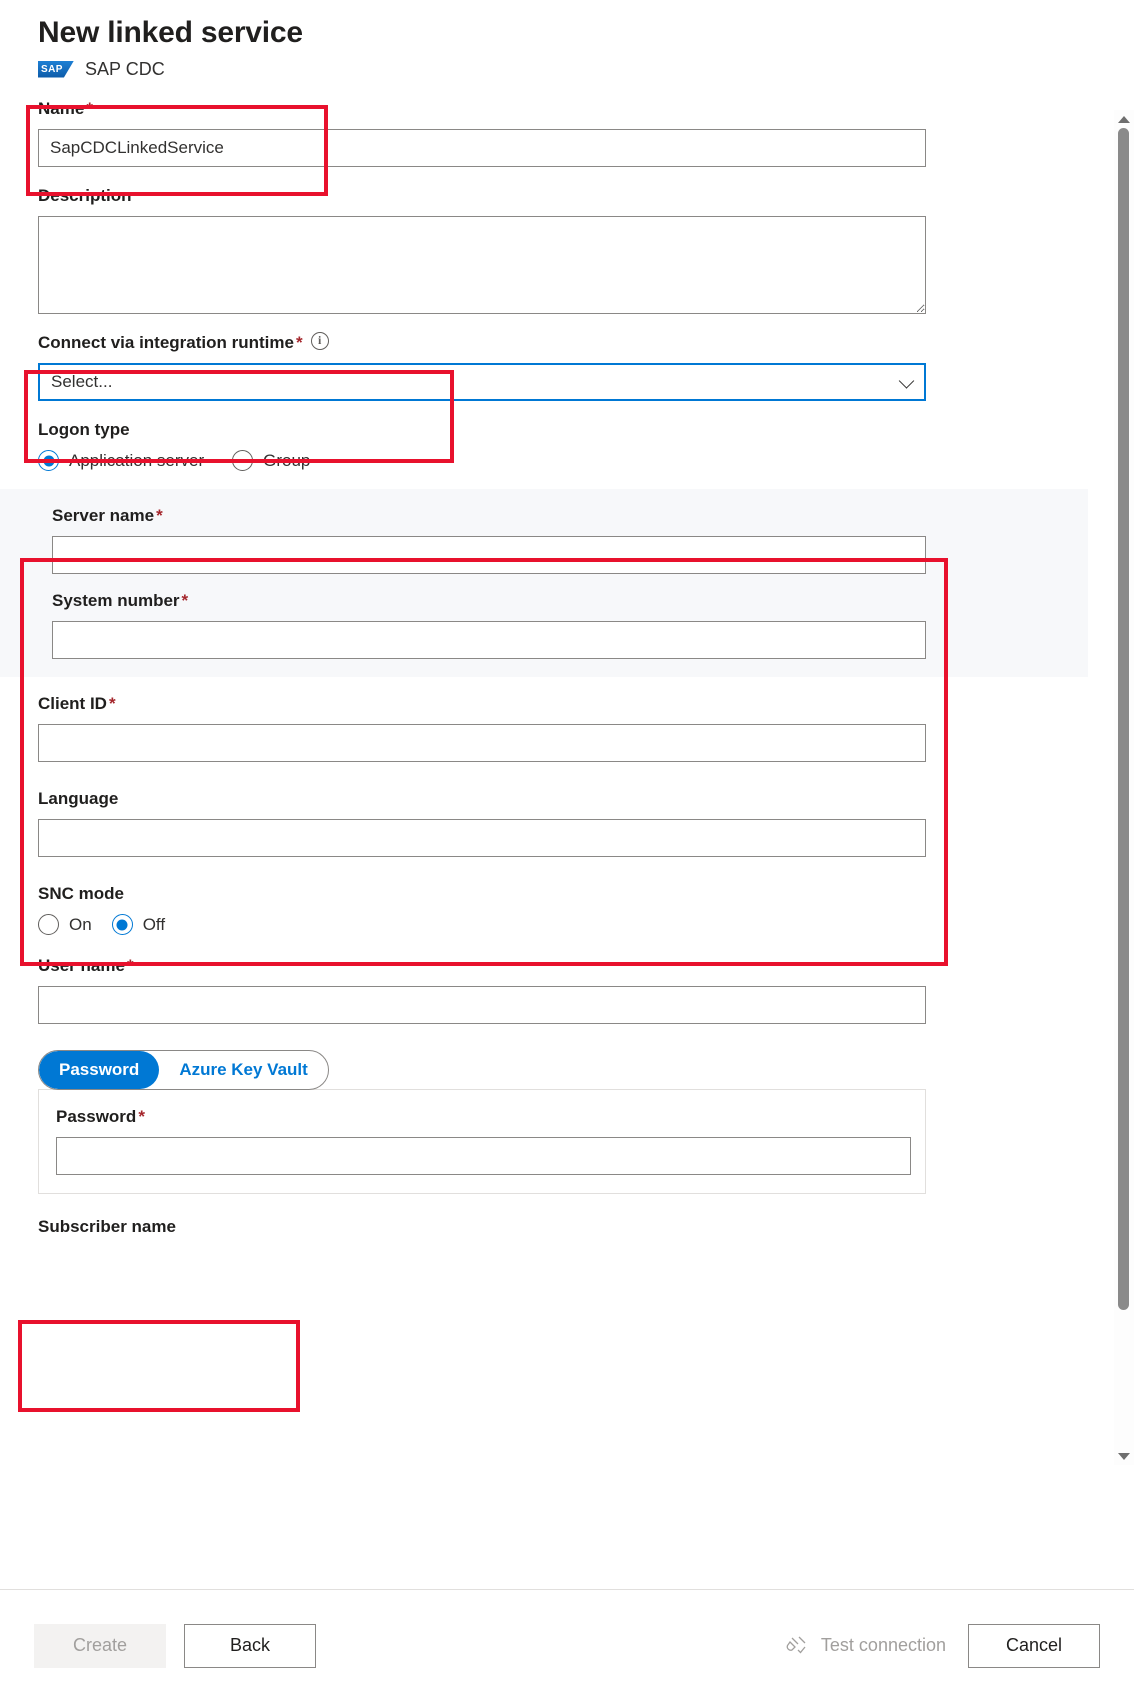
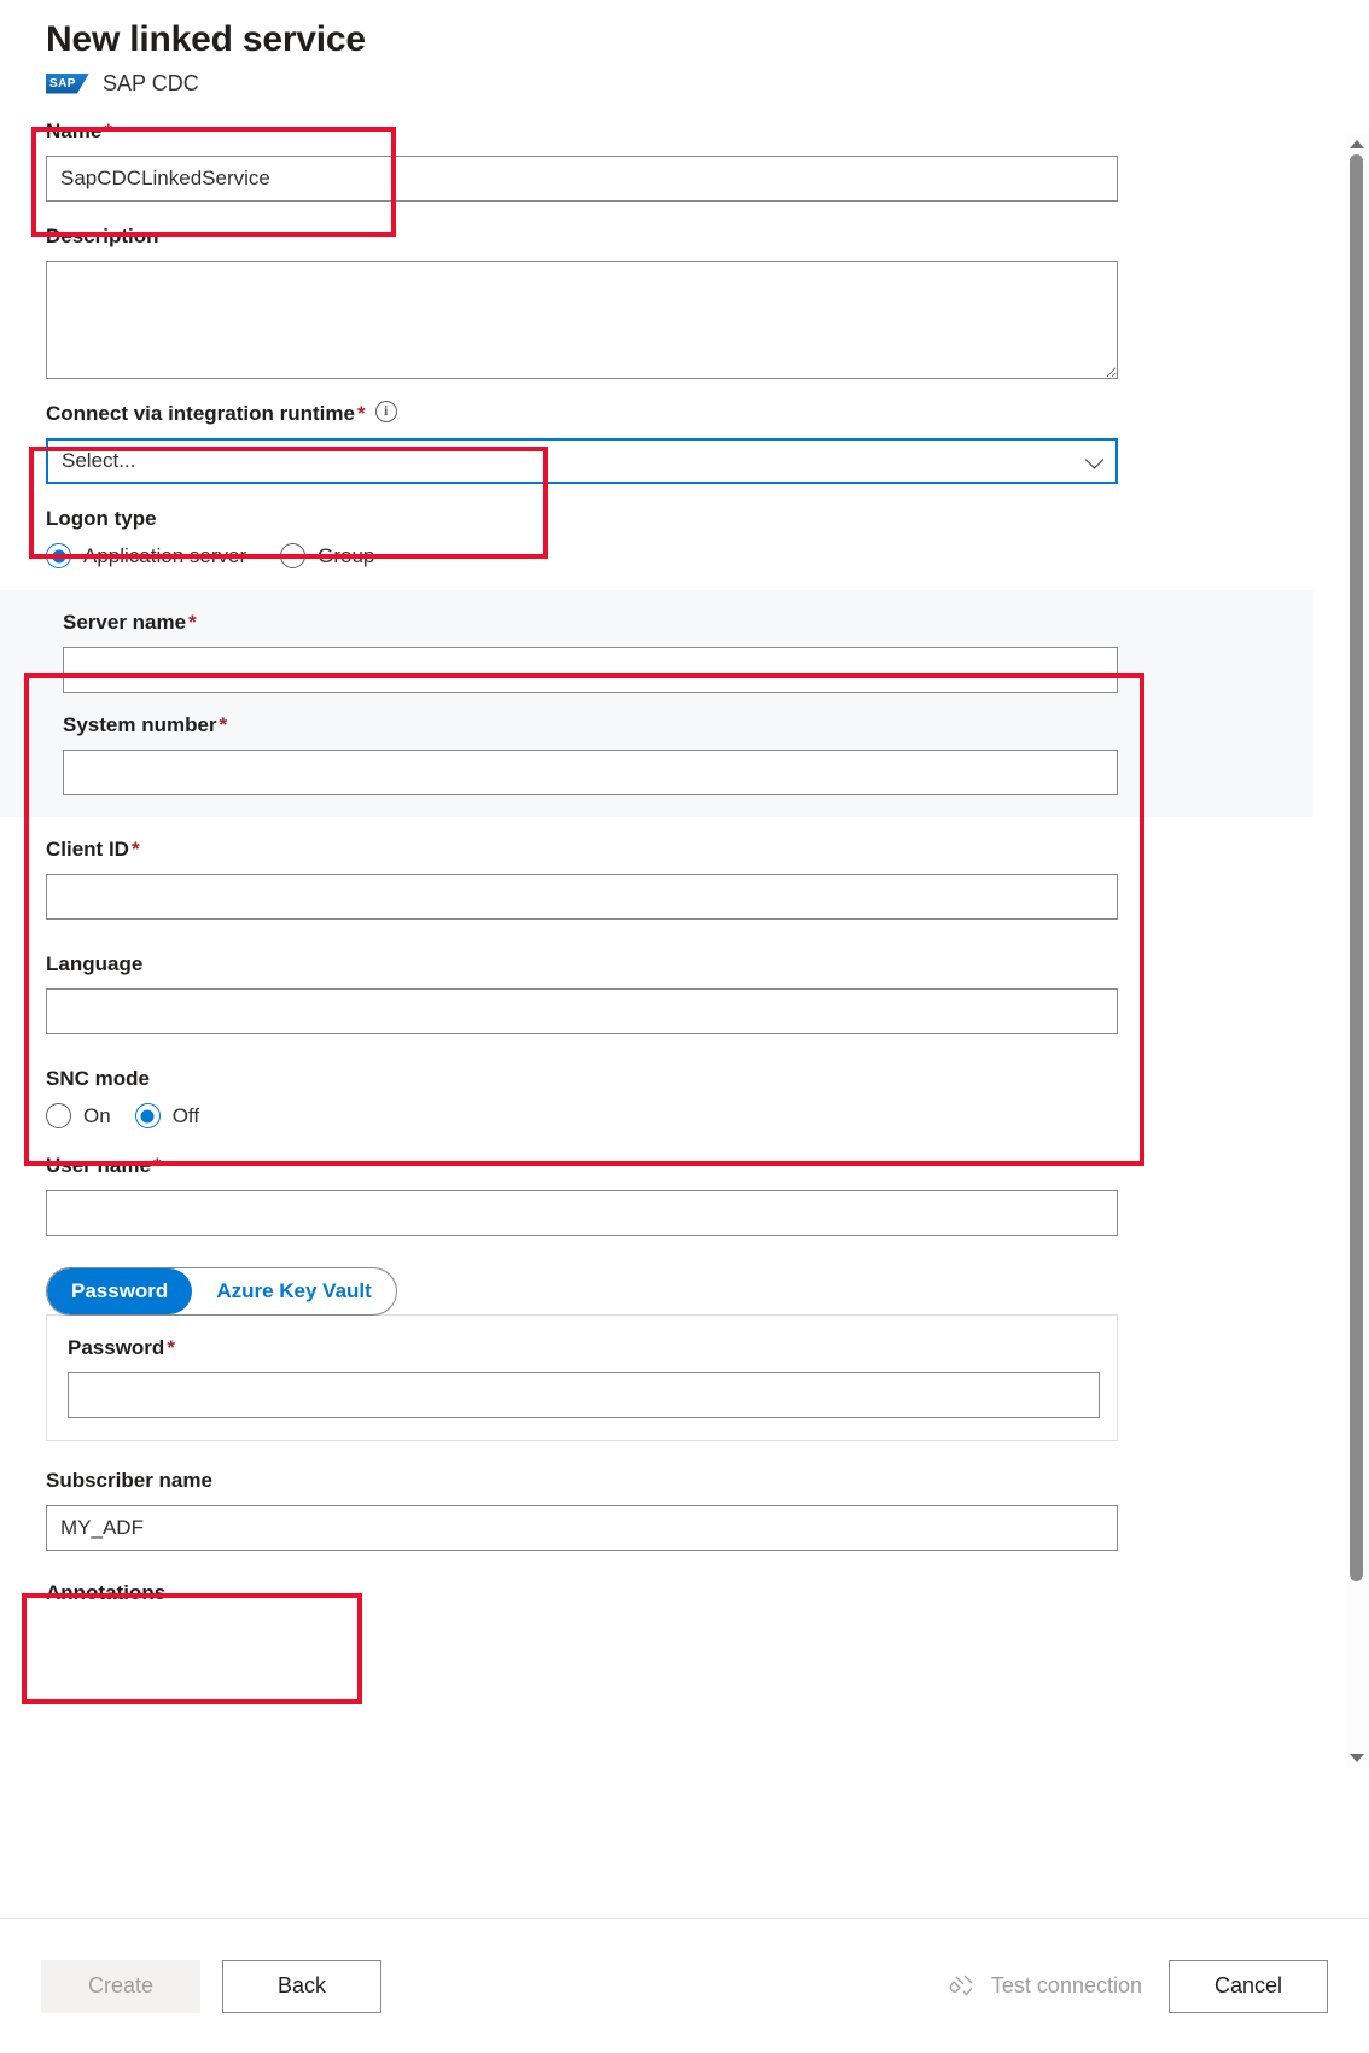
  New linked service
  SAP
  SAP CDC
  Name*
  SapCDCLinkedService
  Description
  Connect via integration runtime*
  Select...
  Logon type
  Application server
  Group
  Server name*
  System number*
  Client ID*
  Language
  SNC mode
  On
  Off
  User name*
  Password
  Azure Key Vault
  Password*
  Subscriber name
+ MY_ADF
+ Annotations
  Create
  Back
  Test connection
  Cancel
